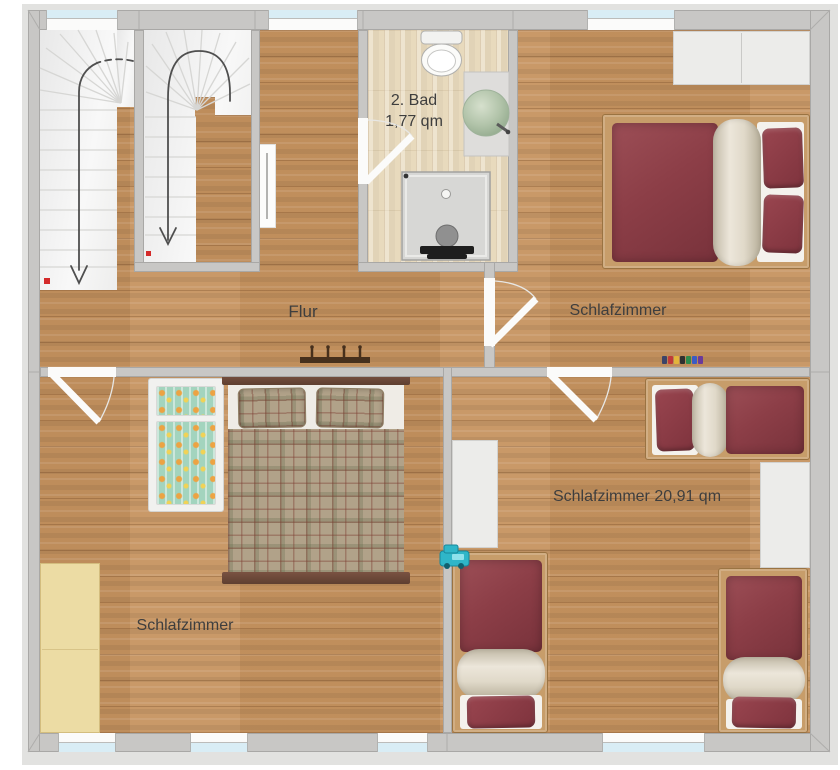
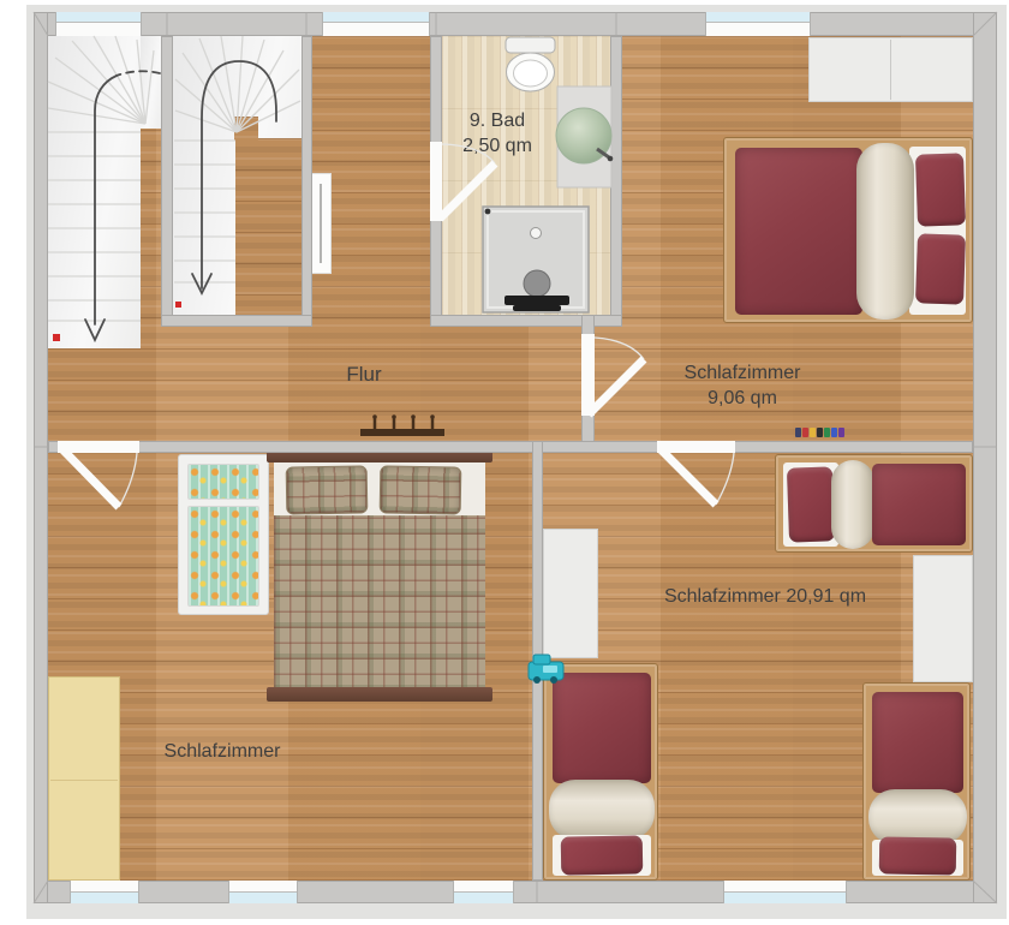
- 2. Bad
+ 9. Bad
- 1,77 qm
+ 2,50 qm
  Flur
  Schlafzimmer
+ 9,06 qm
  Schlafzimmer 20,91 qm
  Schlafzimmer
